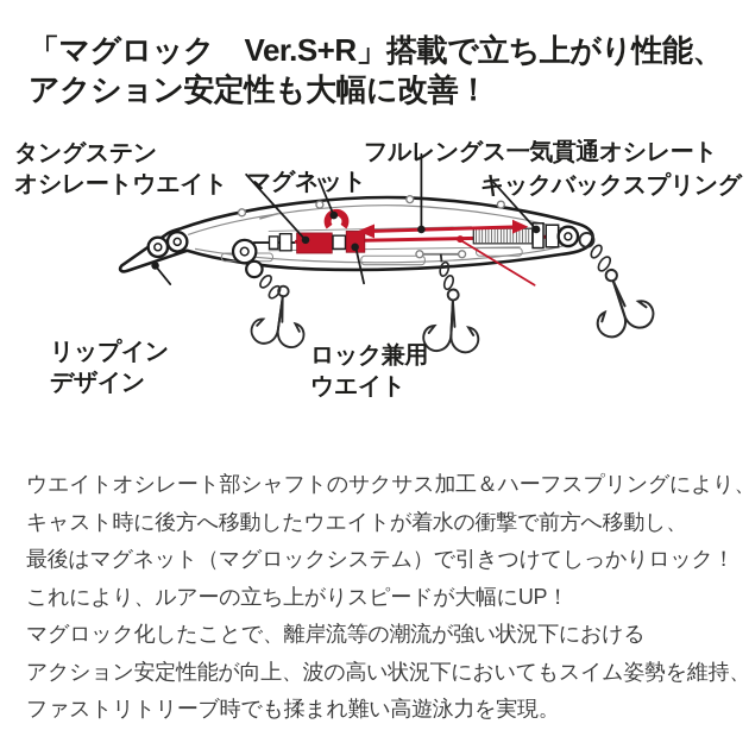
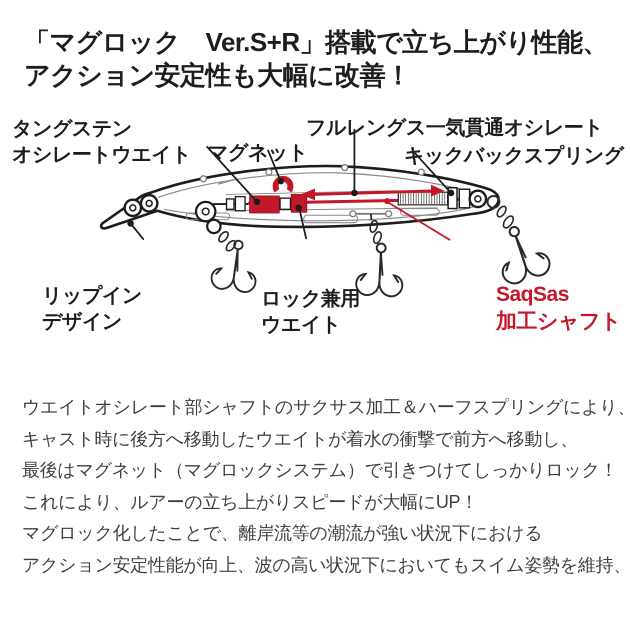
  「マグロック Ver.S+R」搭載で立ち上がり性能、
  アクション安定性も大幅に改善！
  タングステン
  オシレートウエイト
  マグネット
  フルレングス一気貫通オシレート
  キックバックスプリング
  リップイン
  デザイン
  ロック兼用
  ウエイト
+ SaqSas
+ 加工シャフト
  ウエイトオシレート部シャフトのサクサス加工＆ハーフスプリングにより、
  キャスト時に後方へ移動したウエイトが着水の衝撃で前方へ移動し、
  最後はマグネット（マグロックシステム）で引きつけてしっかりロック！
  これにより、ルアーの立ち上がりスピードが大幅にUP！
  マグロック化したことで、離岸流等の潮流が強い状況下における
  アクション安定性能が向上、波の高い状況下においてもスイム姿勢を維持、
- ファストリトリーブ時でも揉まれ難い高遊泳力を実現。
